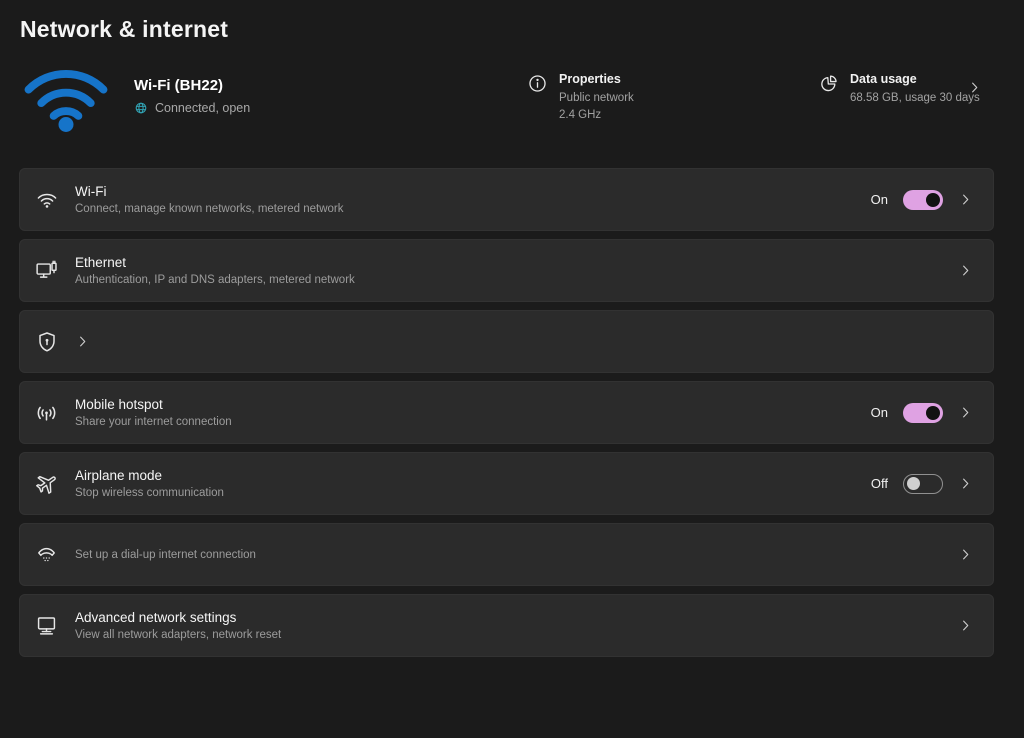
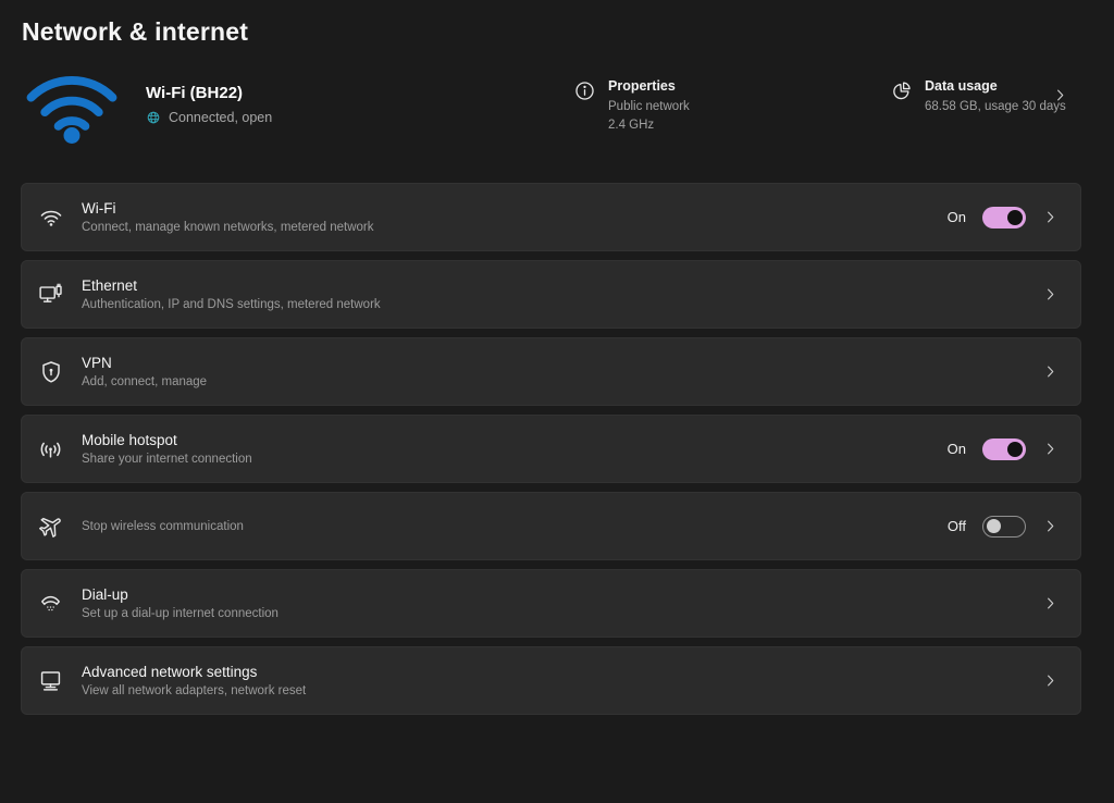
  Network & internet
  Wi-Fi (BH22)
  Connected, open
  Properties
  Public network
  2.4 GHz
  Data usage
  68.58 GB, usage 30 days
  Wi-Fi
  Connect, manage known networks, metered network
  On
  Ethernet
- Authentication, IP and DNS adapters, metered network
+ Authentication, IP and DNS settings, metered network
+ VPN
+ Add, connect, manage
  Mobile hotspot
  Share your internet connection
  On
- Airplane mode
  Stop wireless communication
  Off
+ Dial-up
  Set up a dial-up internet connection
  Advanced network settings
  View all network adapters, network reset
